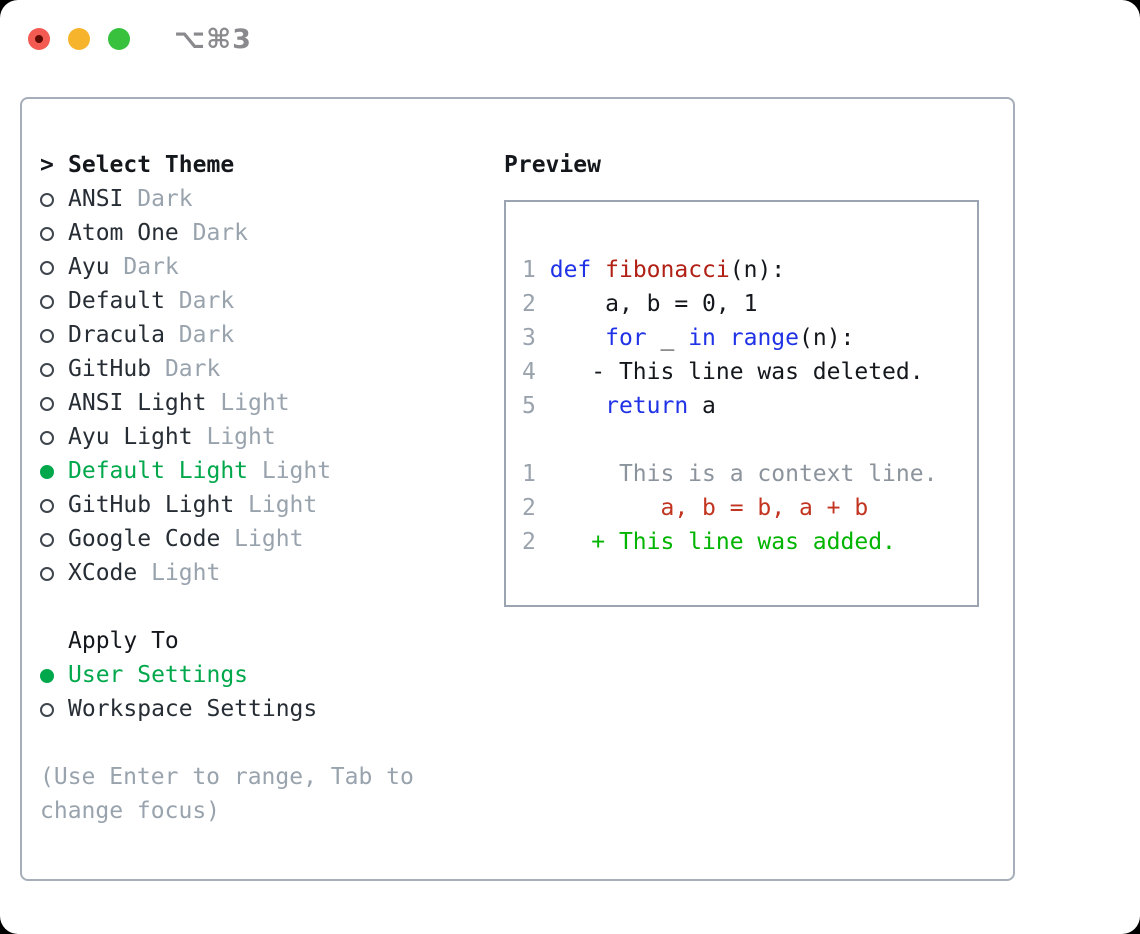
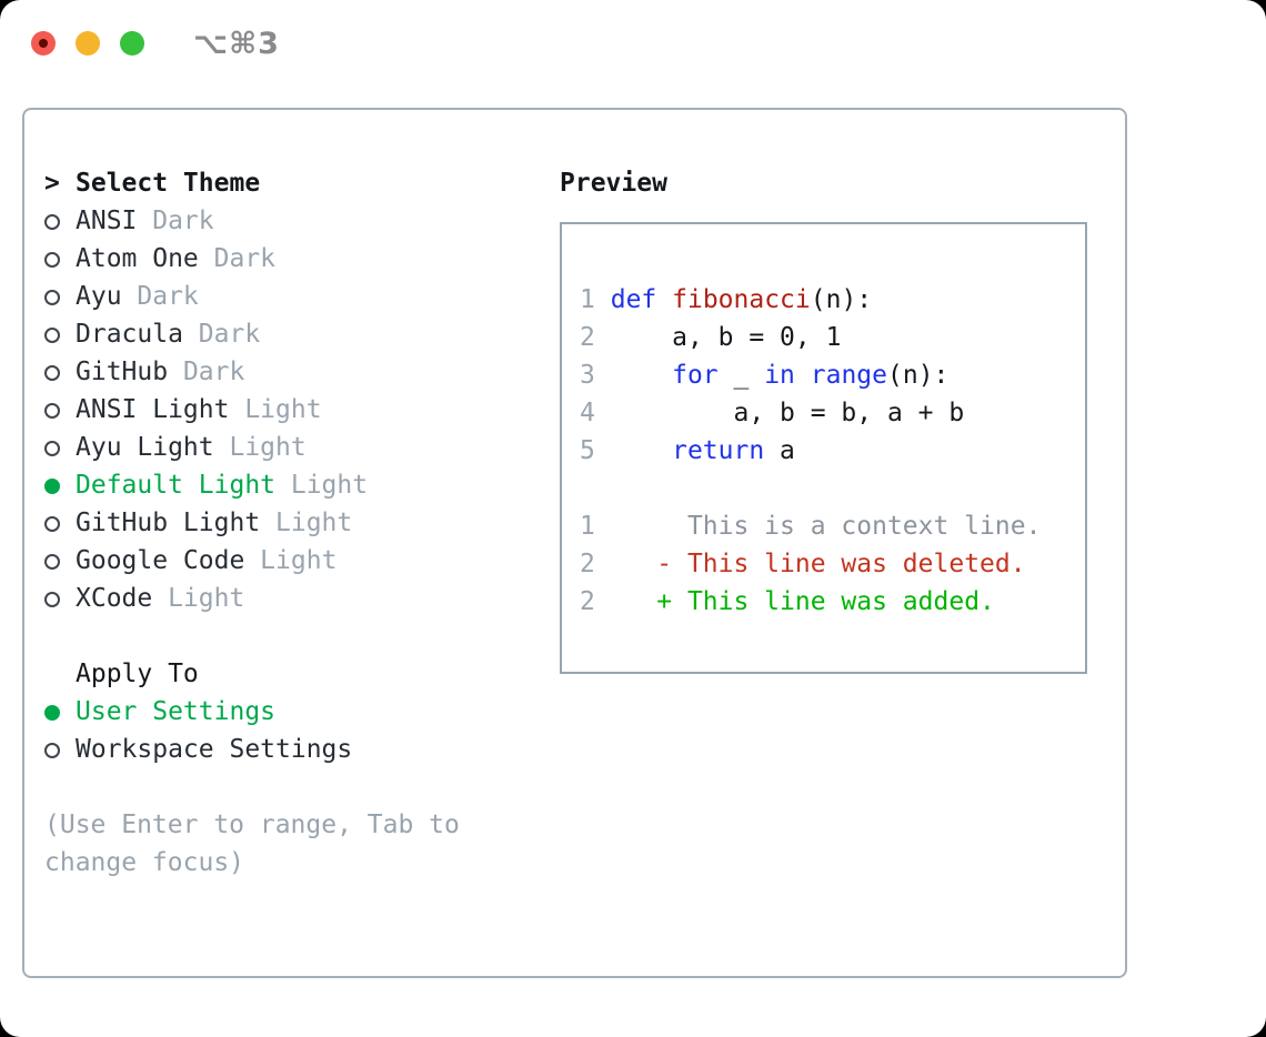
  ⌥⌘3
  > Select Theme
  ANSI Dark
  Atom One Dark
  Ayu Dark
- Default Dark
  Dracula Dark
  GitHub Dark
  ANSI Light Light
  Ayu Light Light
  Default Light Light
  GitHub Light Light
  Google Code Light
  XCode Light
  Apply To
  User Settings
  Workspace Settings
  (Use Enter to range, Tab to change focus)
  Preview
  1 def fibonacci(n):
  2 a, b = 0, 1
  3 for _ in range(n):
- 4 - This line was deleted.
+ 4 a, b = b, a + b
  5 return a
  1 This is a context line.
- 2 a, b = b, a + b
+ 2 - This line was deleted.
  2 + This line was added.
